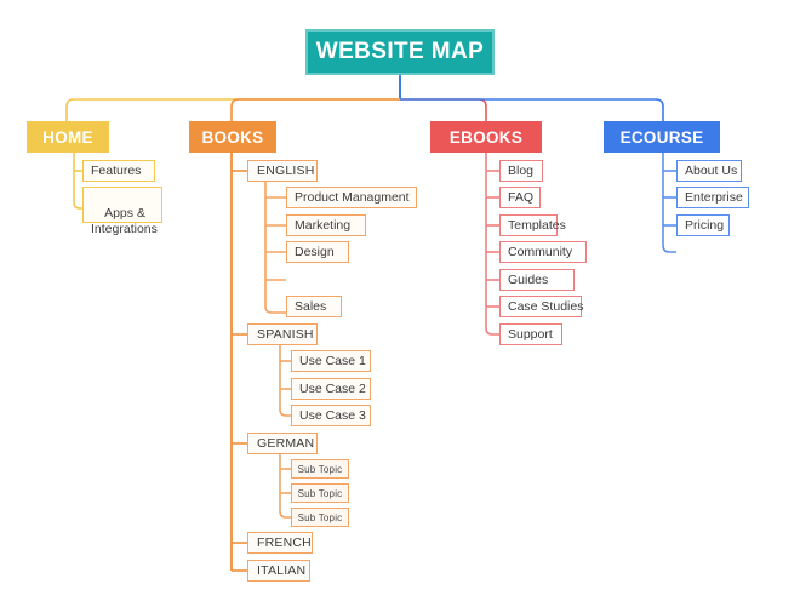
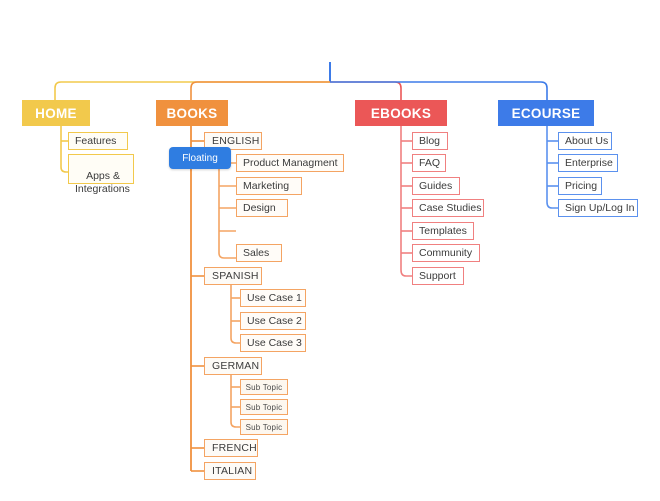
- WEBSITE MAP
  HOME
  Features
  Apps &
  Integrations
  BOOKS
  ENGLISH
  Product Managment
  Marketing
  Design
  Sales
  SPANISH
  Use Case 1
  Use Case 2
  Use Case 3
  GERMAN
  Sub Topic
  Sub Topic
  Sub Topic
  FRENCH
  ITALIAN
  EBOOKS
  Blog
  FAQ
- Templates
+ Guides
- Community
+ Case Studies
- Guides
+ Templates
- Case Studies
+ Community
  Support
  ECOURSE
  About Us
  Enterprise
  Pricing
+ Sign Up/Log In
+ Floating
